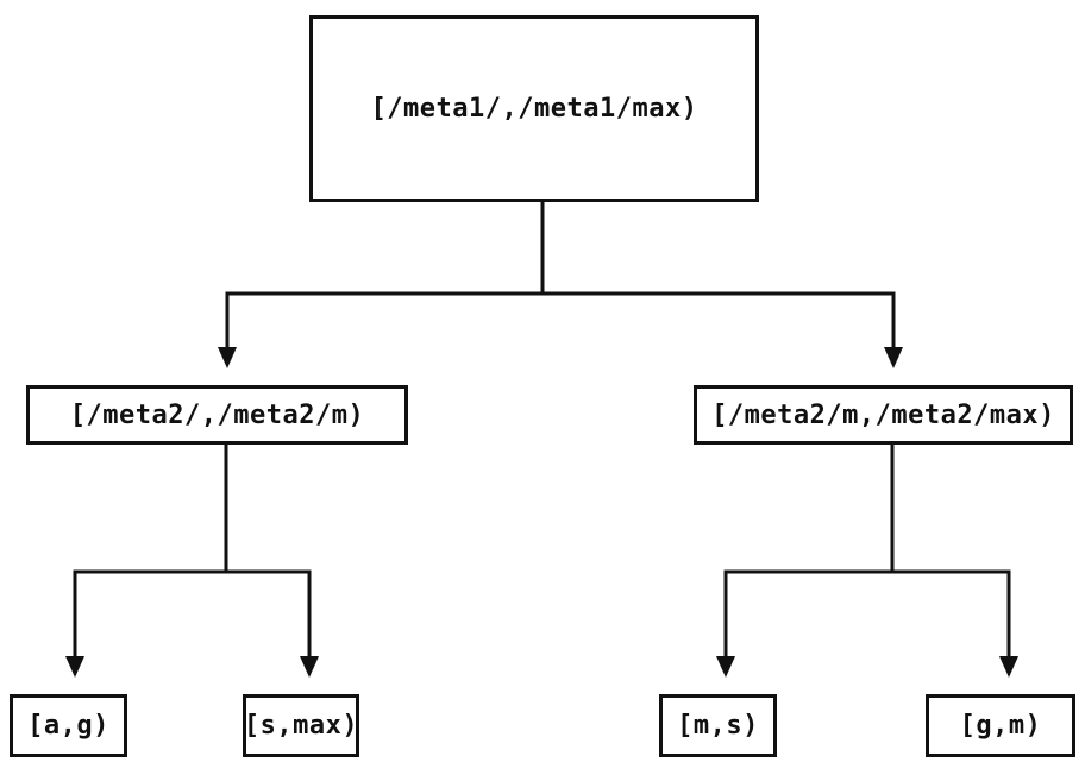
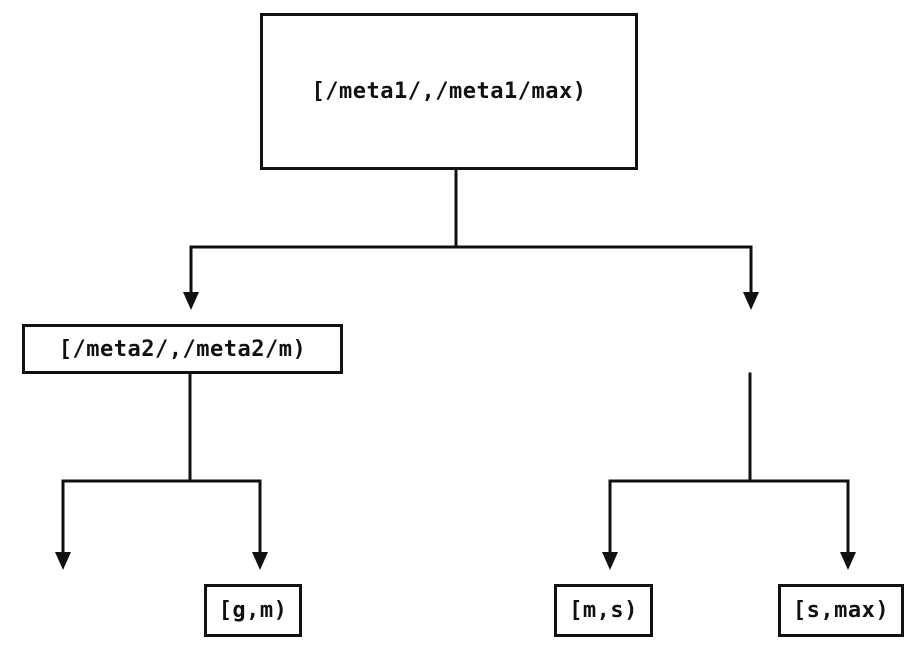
  [/meta1/,/meta1/max)
  [/meta2/,/meta2/m)
- [/meta2/m,/meta2/max)
- [a,g)
- [s,max)
+ [g,m)
  [m,s)
- [g,m)
+ [s,max)
